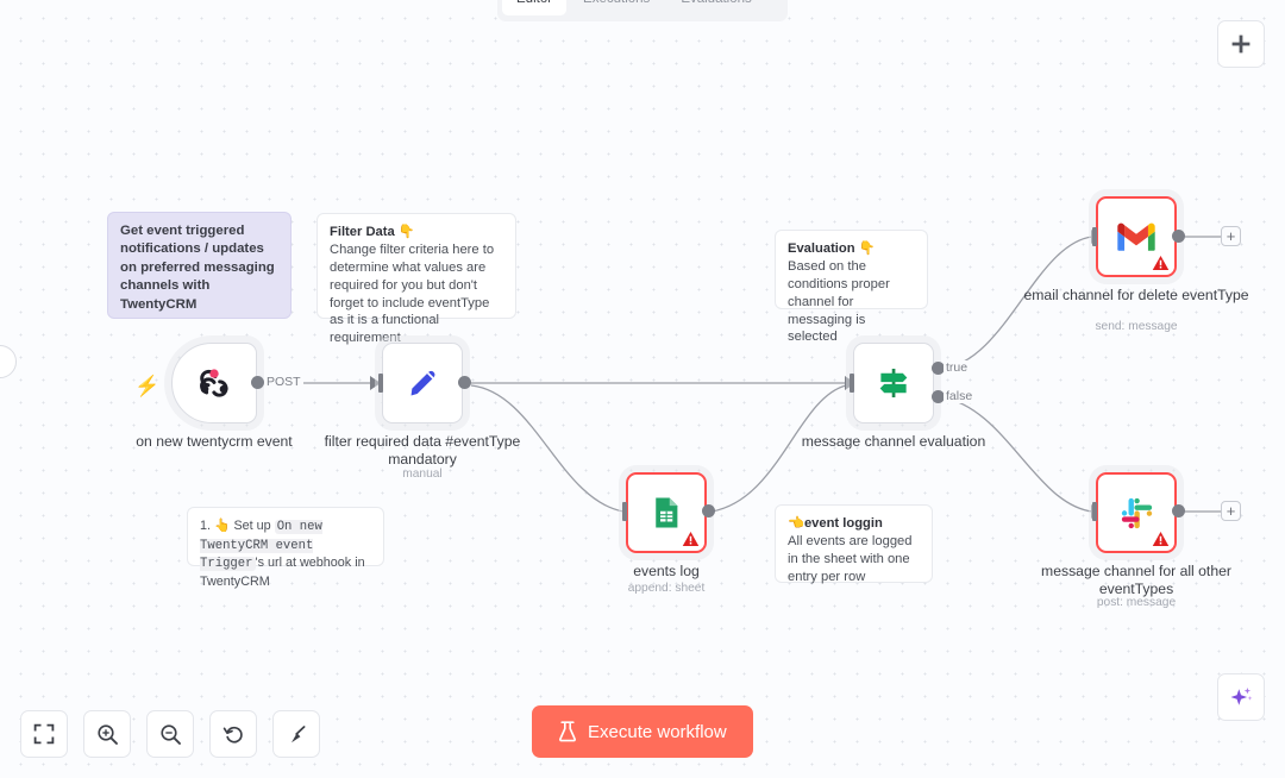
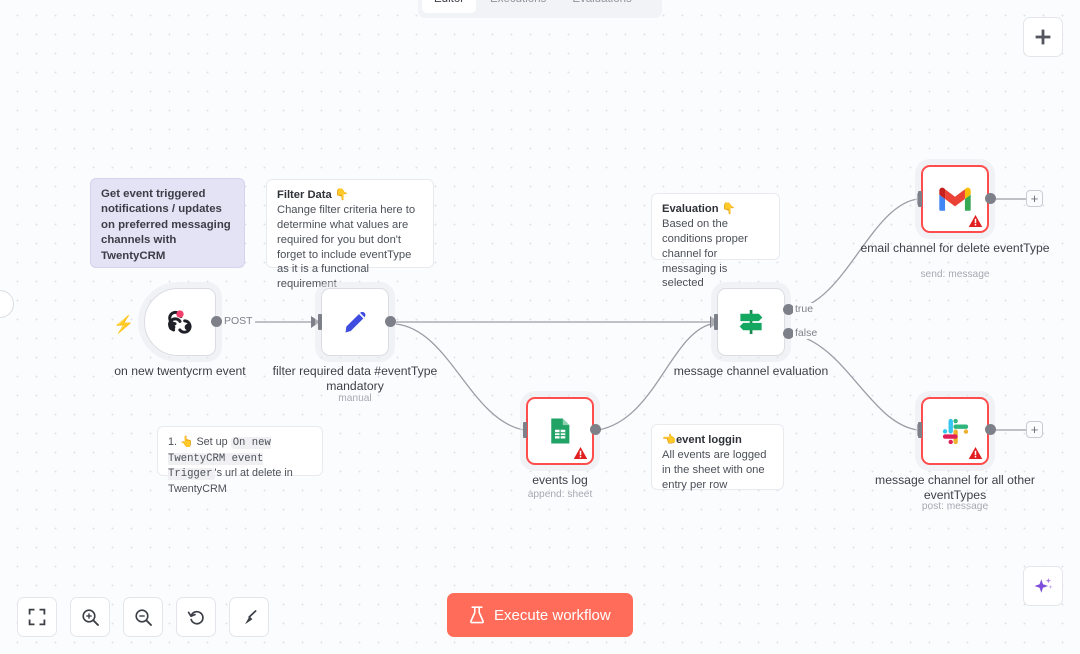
  Get event triggered notifications / updates on preferred messaging channels with TwentyCRM
  Filter Data 👇
  Change filter criteria here to determine what values are required for you but don't forget to include eventType as it is a functional requirement
  Evaluation 👇
  Based on the conditions proper channel for messaging is selected
- 1. 👆 Set up On new TwentyCRM event Trigger 's url at webhook in TwentyCRM
+ 1. 👆 Set up On new TwentyCRM event Trigger 's url at delete in TwentyCRM
  👈event loggin
  All events are logged in the sheet with one entry per row
  ⚡
  on new twentycrm event
  POST
  filter required data #eventType mandatory
  manual
  events log
  append: sheet
  message channel evaluation
  true
  false
  email channel for delete eventType
  send: message
  +
  message channel for all other eventTypes
  post: message
  +
  Execute workflow
